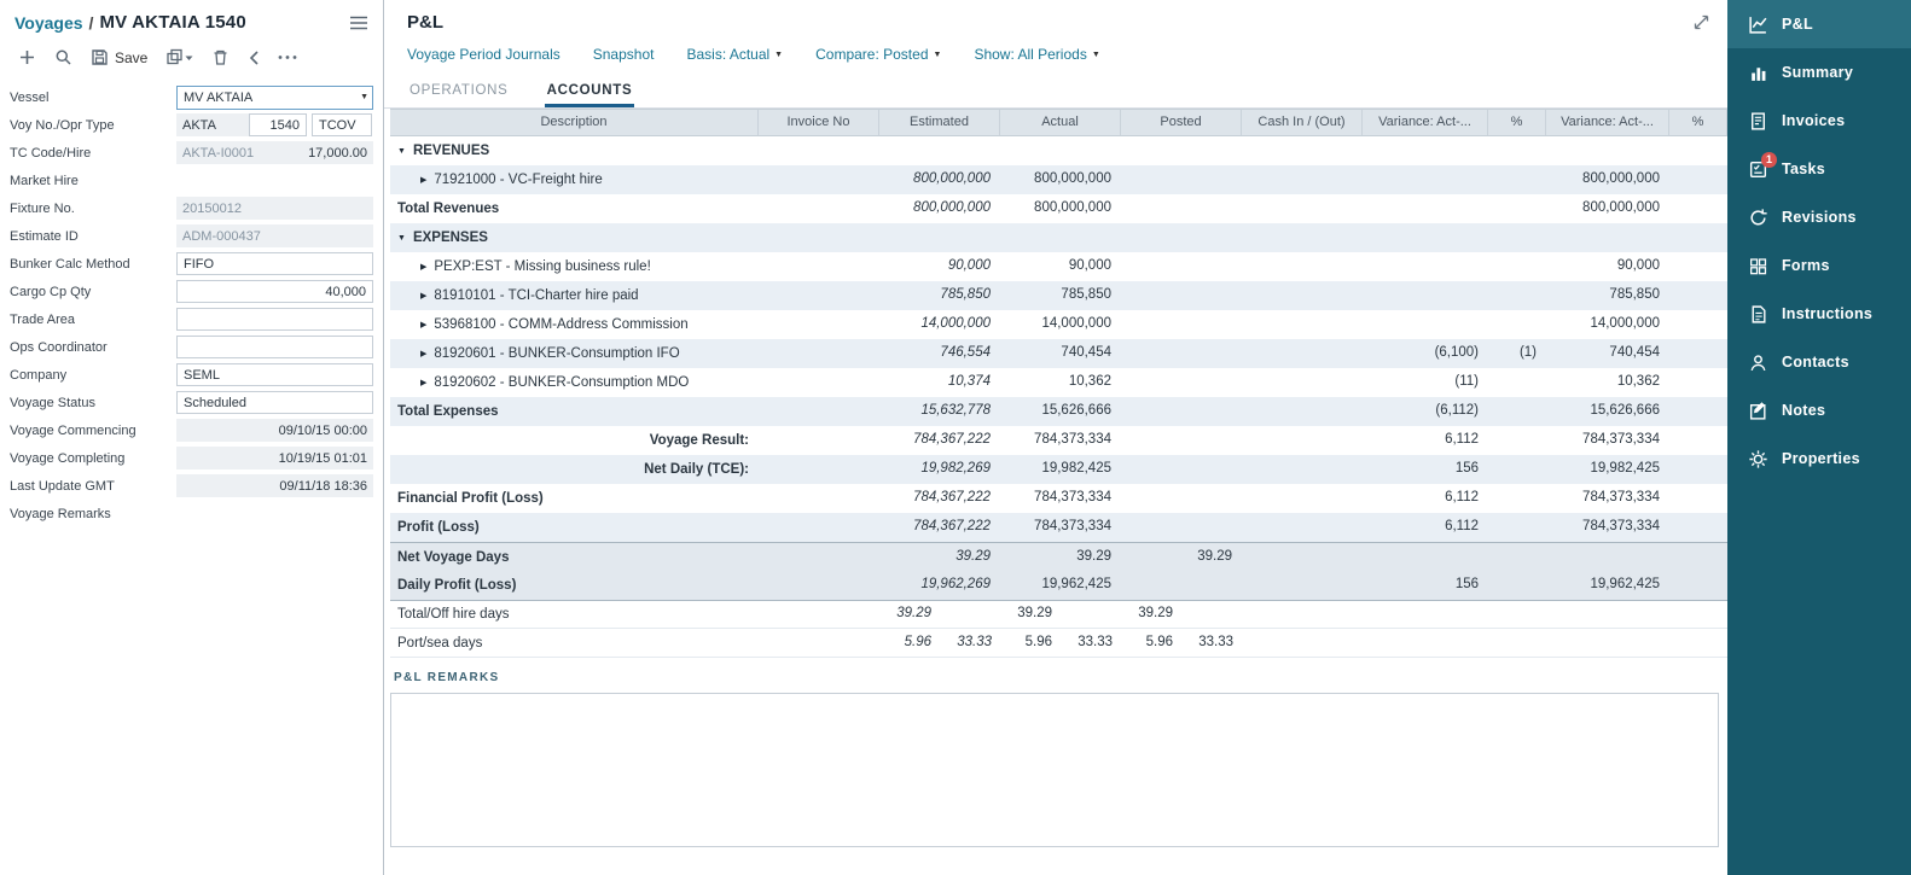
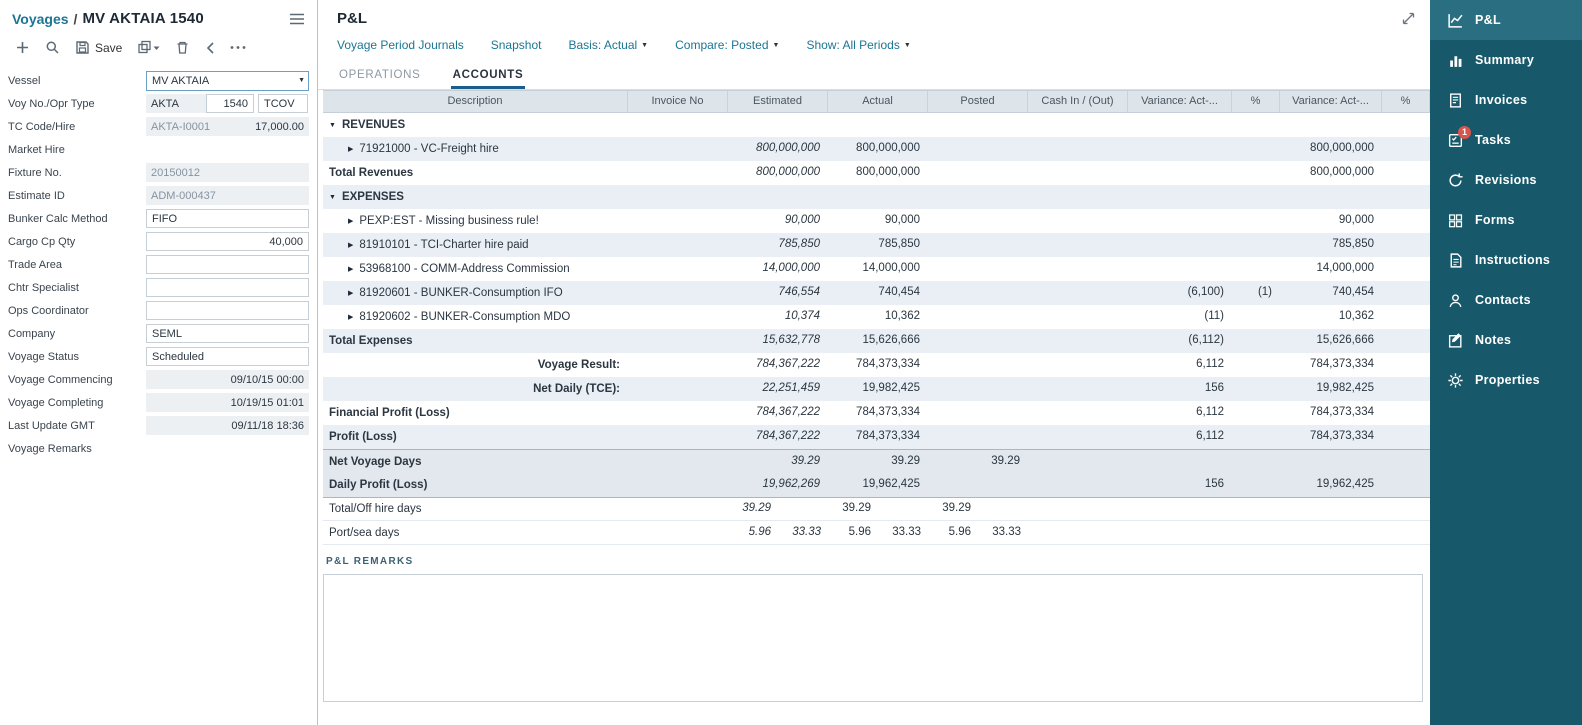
  Voyages
  /
  MV AKTAIA 1540
  Save
  Vessel
  MV AKTAIA
  Voy No./Opr Type
  AKTA
  1540
  TCOV
  TC Code/Hire
  AKTA-I0001
  17,000.00
  Market Hire
  Fixture No.
  20150012
  Estimate ID
  ADM-000437
  Bunker Calc Method
  FIFO
  Cargo Cp Qty
  40,000
  Trade Area
+ Chtr Specialist
  Ops Coordinator
  Company
  SEML
  Voyage Status
  Scheduled
  Voyage Commencing
  09/10/15 00:00
  Voyage Completing
  10/19/15 01:01
  Last Update GMT
  09/11/18 18:36
  Voyage Remarks
  P&L
  Voyage Period Journals
  Snapshot
  Basis: Actual
  Compare: Posted
  Show: All Periods
  OPERATIONS
  ACCOUNTS
  Description
  Invoice No
  Estimated
  Actual
  Posted
  Cash In / (Out)
  Variance: Act-...
  %
  Variance: Act-...
  %
  REVENUES
  71921000 - VC-Freight hire
  800,000,000
  800,000,000
  800,000,000
  Total Revenues
  800,000,000
  800,000,000
  800,000,000
  EXPENSES
  PEXP:EST - Missing business rule!
  90,000
  90,000
  90,000
  81910101 - TCI-Charter hire paid
  785,850
  785,850
  785,850
  53968100 - COMM-Address Commission
  14,000,000
  14,000,000
  14,000,000
  81920601 - BUNKER-Consumption IFO
  746,554
  740,454
  (6,100)
  (1)
  740,454
  81920602 - BUNKER-Consumption MDO
  10,374
  10,362
  (11)
  10,362
  Total Expenses
  15,632,778
  15,626,666
  (6,112)
  15,626,666
  Voyage Result:
  784,367,222
  784,373,334
  6,112
  784,373,334
  Net Daily (TCE):
- 19,982,269
+ 22,251,459
  19,982,425
  156
  19,982,425
  Financial Profit (Loss)
  784,367,222
  784,373,334
  6,112
  784,373,334
  Profit (Loss)
  784,367,222
  784,373,334
  6,112
  784,373,334
  Net Voyage Days
  39.29
  39.29
  39.29
  Daily Profit (Loss)
  19,962,269
  19,962,425
  156
  19,962,425
  Total/Off hire days
  39.29
  39.29
  39.29
  Port/sea days
  5.96
  33.33
  5.96
  33.33
  5.96
  33.33
  P&L REMARKS
  P&L
  Summary
  Invoices
  1
  Tasks
  Revisions
  Forms
  Instructions
  Contacts
  Notes
  Properties
